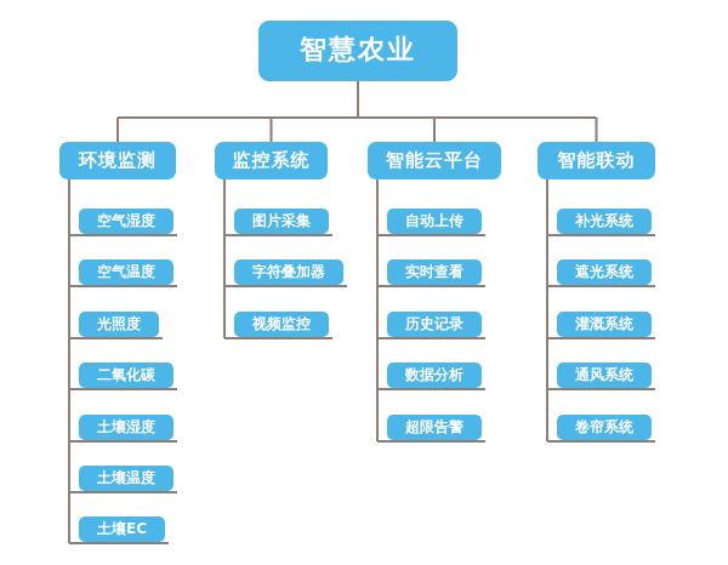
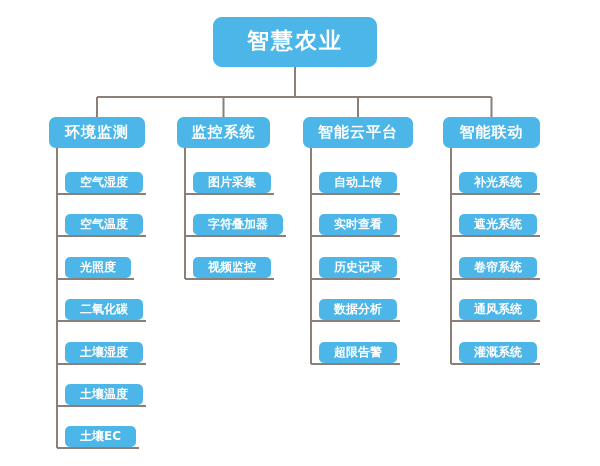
  智慧农业
  环境监测
  空气湿度
  空气温度
  光照度
  二氧化碳
  土壤湿度
  土壤温度
  土壤EC
  监控系统
  图片采集
  字符叠加器
  视频监控
  智能云平台
  自动上传
  实时查看
  历史记录
  数据分析
  超限告警
  智能联动
  补光系统
  遮光系统
- 灌溉系统
+ 卷帘系统
  通风系统
- 卷帘系统
+ 灌溉系统
